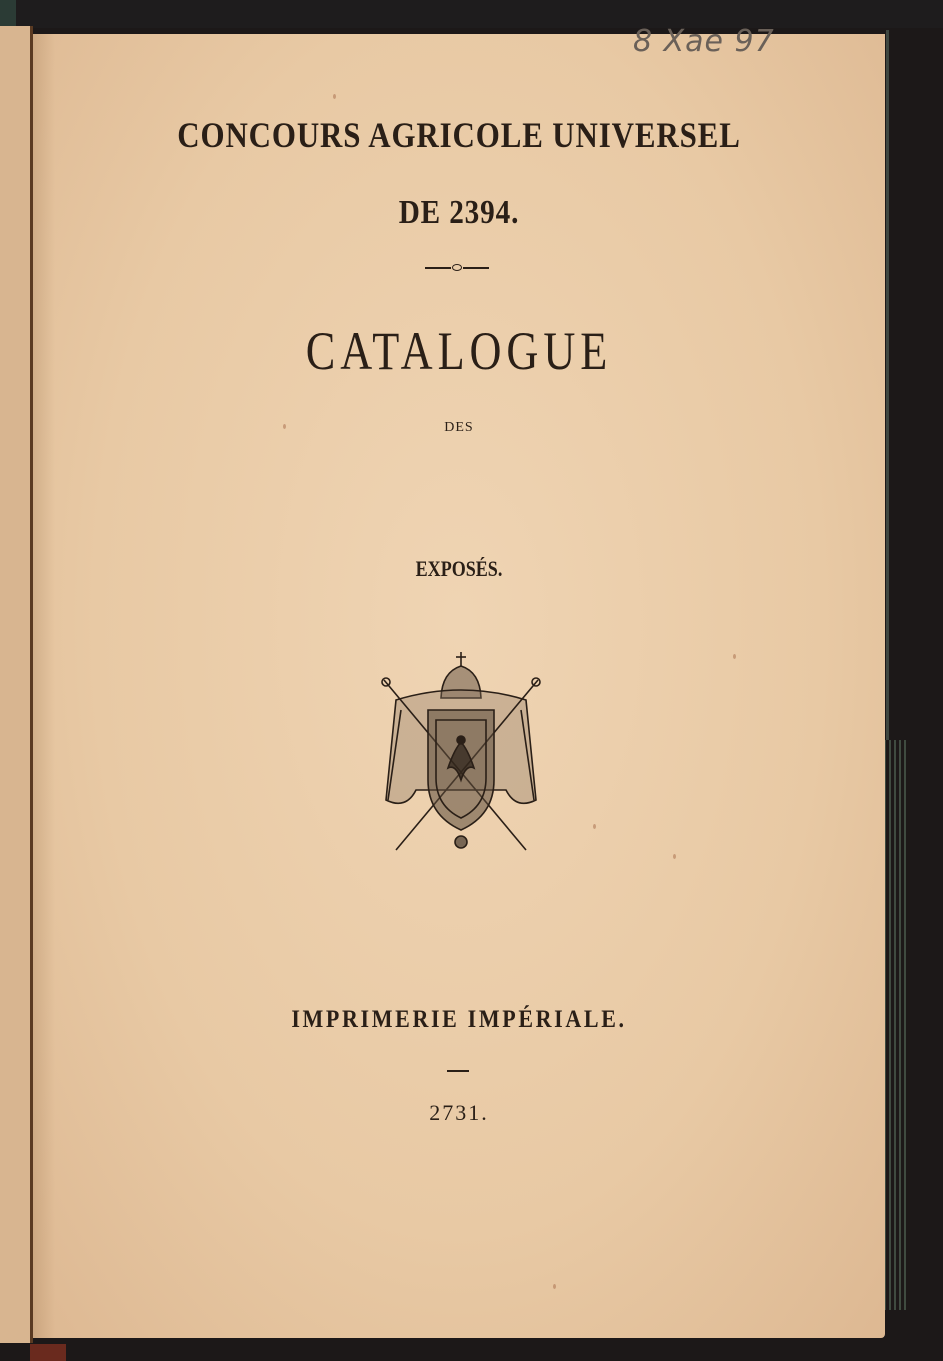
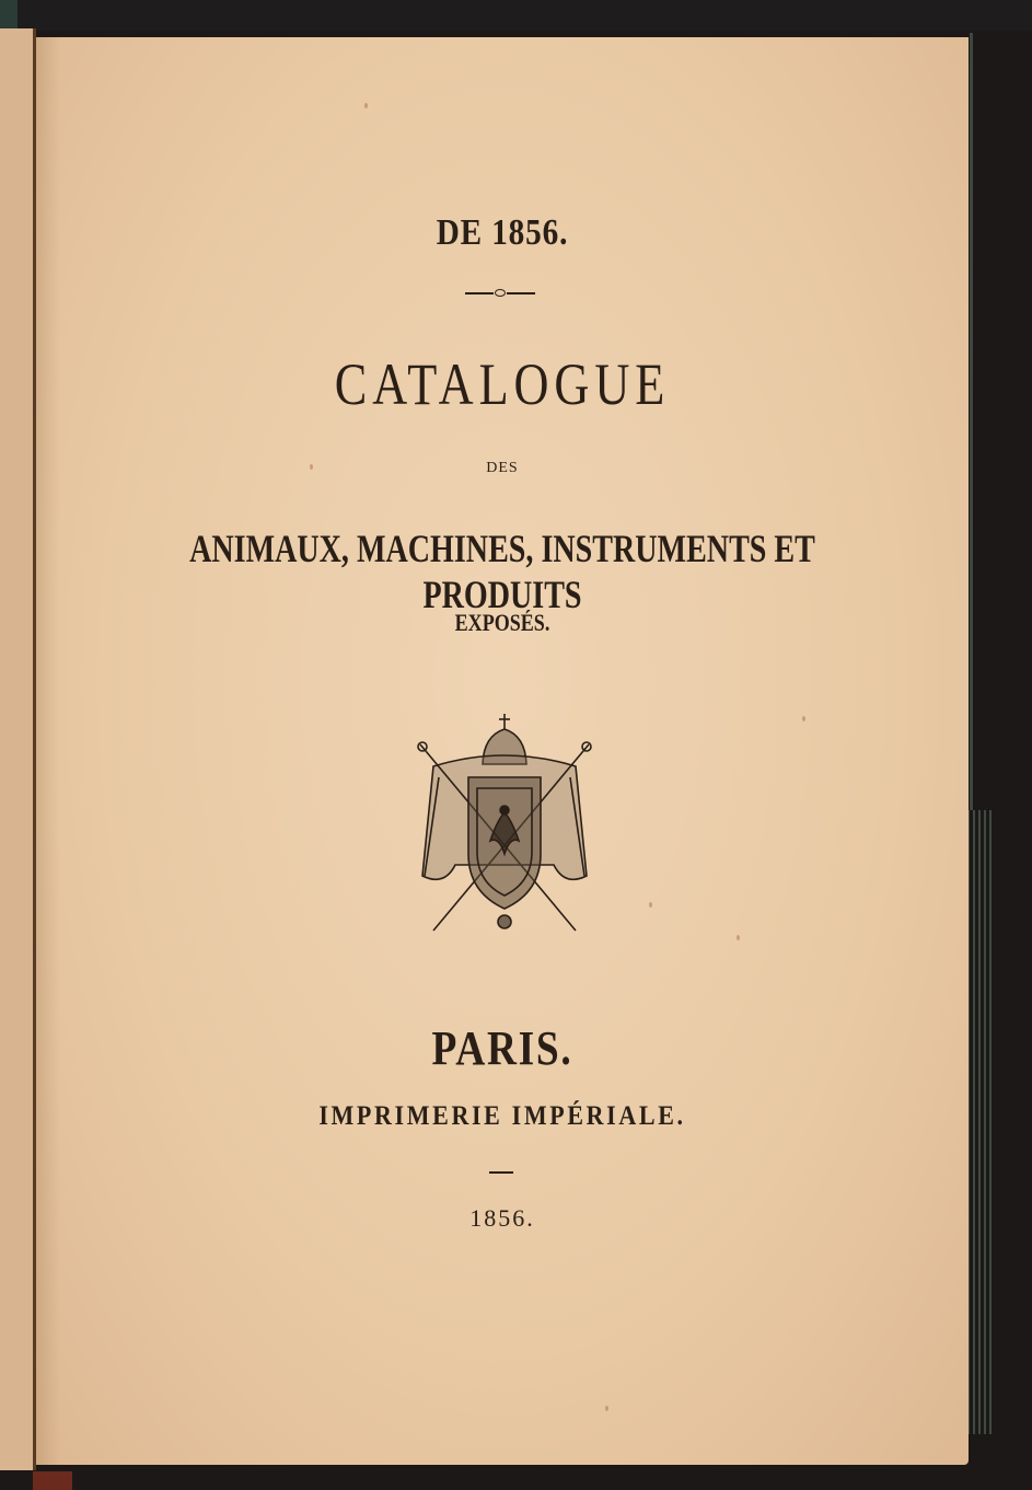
- 8 Xae 97
- CONCOURS AGRICOLE UNIVERSEL
- DE 2394.
+ DE 1856.
  CATALOGUE
  DES
+ ANIMAUX, MACHINES, INSTRUMENTS ET PRODUITS
  EXPOSÉS.
+ PARIS.
  IMPRIMERIE IMPÉRIALE.
- 2731.
+ 1856.
